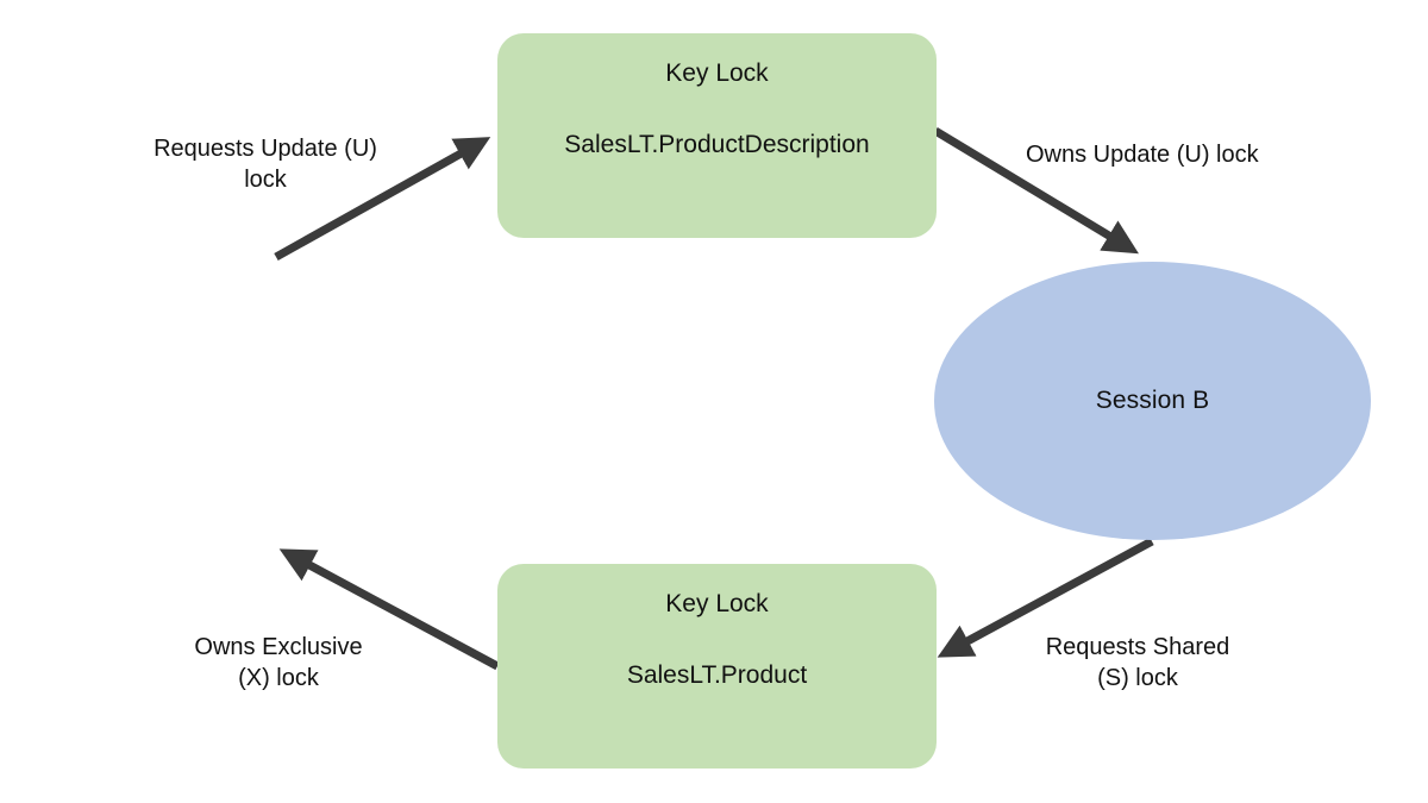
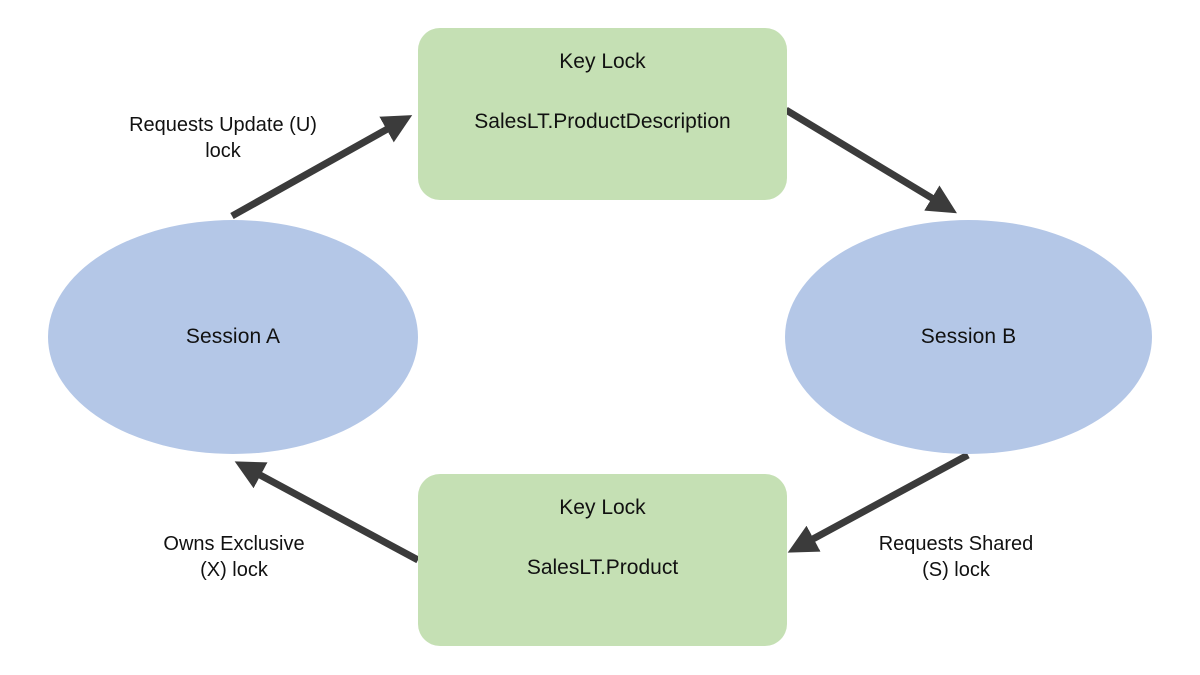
+ Session A
  Session B
  Key Lock
  SalesLT.ProductDescription
  Key Lock
  SalesLT.Product
  Requests Update (U)
  lock
- Owns Update (U) lock
  Requests Shared
  (S) lock
  Owns Exclusive
  (X) lock
